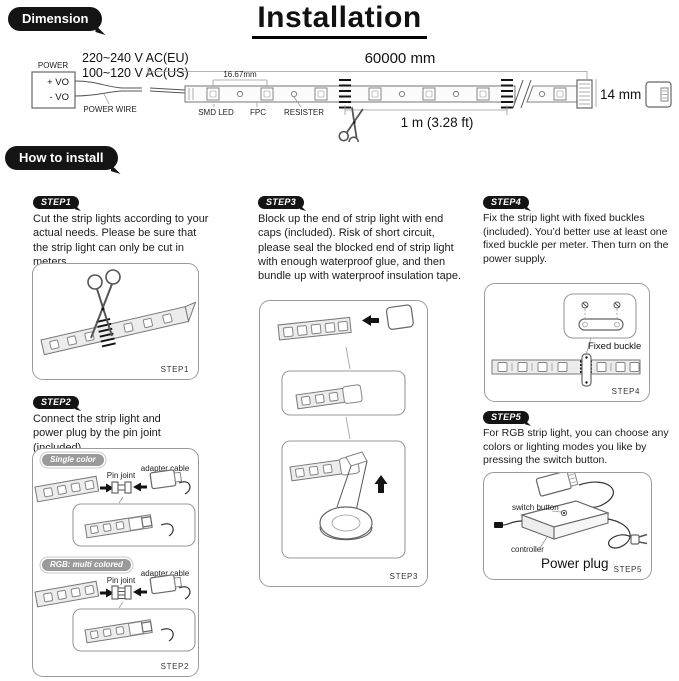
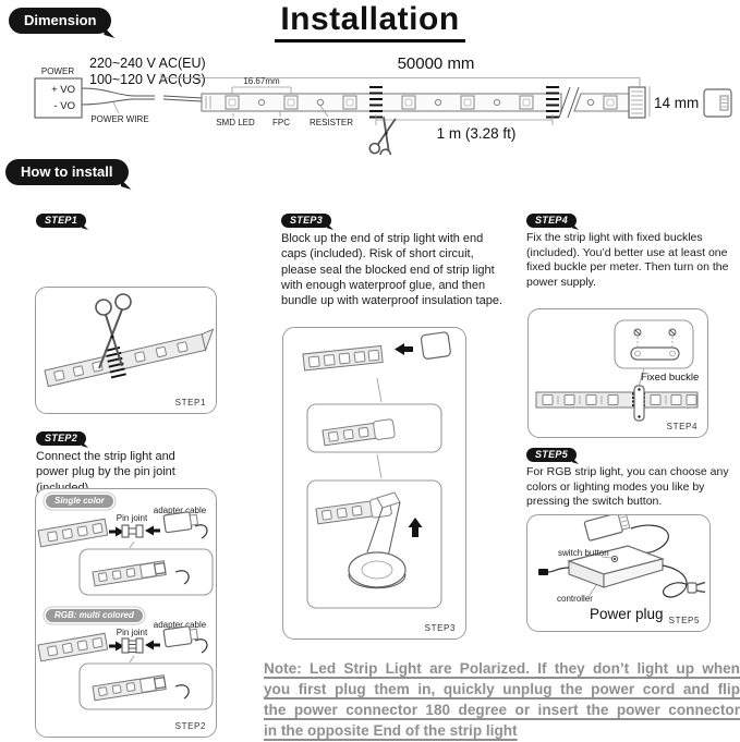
  Dimension
  Installation
  POWER
  + VO
  - VO
  POWER WIRE
  220~240 V AC(EU)
  100~120 V AC(US)
- 60000 mm
+ 50000 mm
  16.67mm
  14 mm
  SMD LED
  FPC
  RESISTER
  1 m (3.28 ft)
  How to install
  STEP1
- Cut the strip lights according to your actual needs. Please be sure that the strip light can only be cut in meters.
  STEP1
  STEP2
  Connect the strip light and power plug by the pin joint (i
  Pin joint
  adapter cable
  Pin joint
  adapter cable
  Single color
  RGB: multi colored
  STEP2
  STEP3
  Block up the end of strip light with end caps (included). Risk of short circuit, please seal the blocked end of strip light with enough waterproof glue, and then bundle up with waterproof insulation tape.
  STEP3
  STEP4
  Fix the strip light with fixed buckles (included). You’d better use at least one fixed buckle per meter. Then turn on the power supply.
  Fixed buckle
  STEP4
  STEP5
  For RGB strip light, you can choose any colors or lighting modes you like by pressing the switch button.
  switch button
  controller
  Power plug
  STEP5
+ Note: Led Strip Light are Polarized. If they don’t light up when
+ you first plug them in, quickly unplug the power cord and flip
+ the power connector 180 degree or insert the power connector
+ in the opposite End of the strip light
